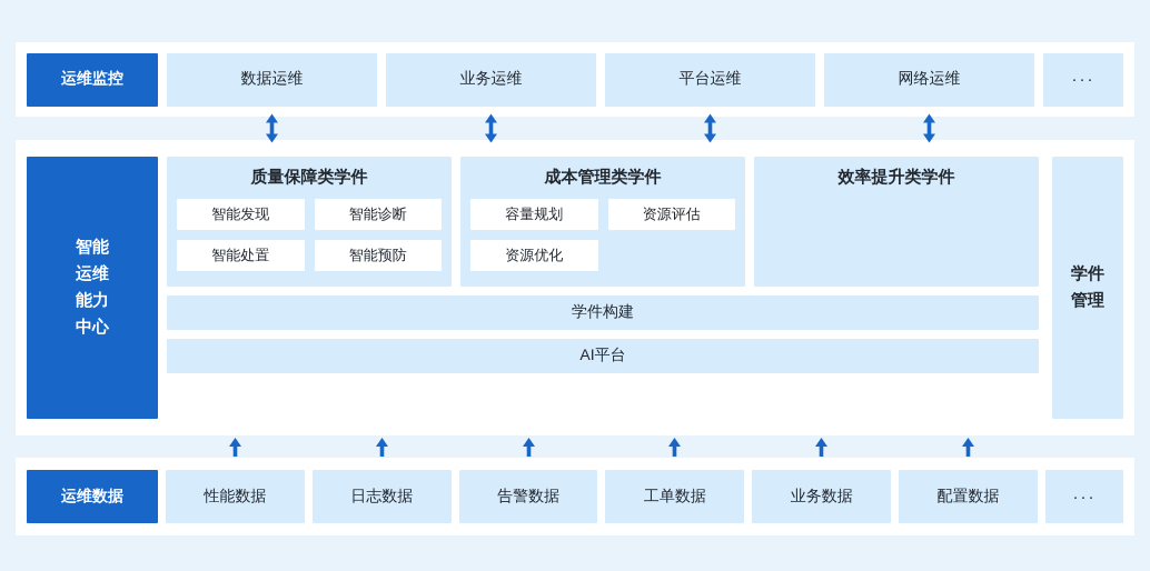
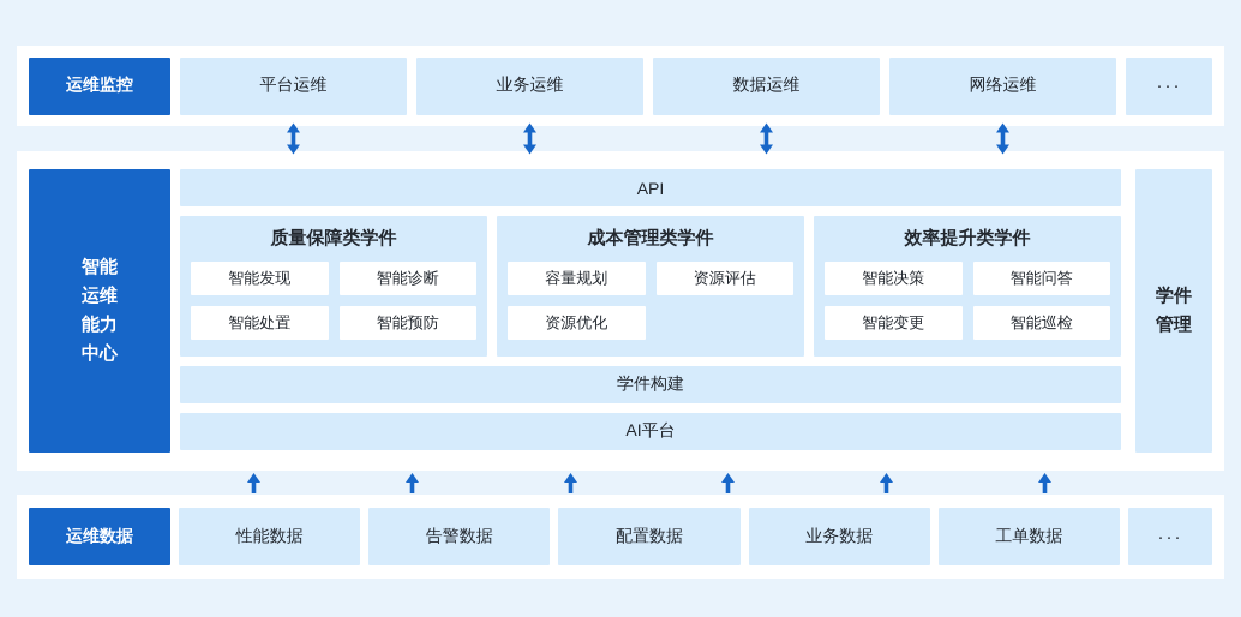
  运维监控
- 数据运维
+ 平台运维
  业务运维
- 平台运维
+ 数据运维
  网络运维
  ···
  智能
  运维
  能力
  中心
+ API
  质量保障类学件
  智能发现
  智能诊断
  智能处置
  智能预防
  成本管理类学件
  容量规划
  资源评估
  资源优化
  效率提升类学件
+ 智能决策
+ 智能问答
+ 智能变更
+ 智能巡检
  学件构建
  AI平台
  学件
  管理
  运维数据
  性能数据
- 日志数据
  告警数据
- 工单数据
+ 配置数据
  业务数据
- 配置数据
+ 工单数据
  ···
